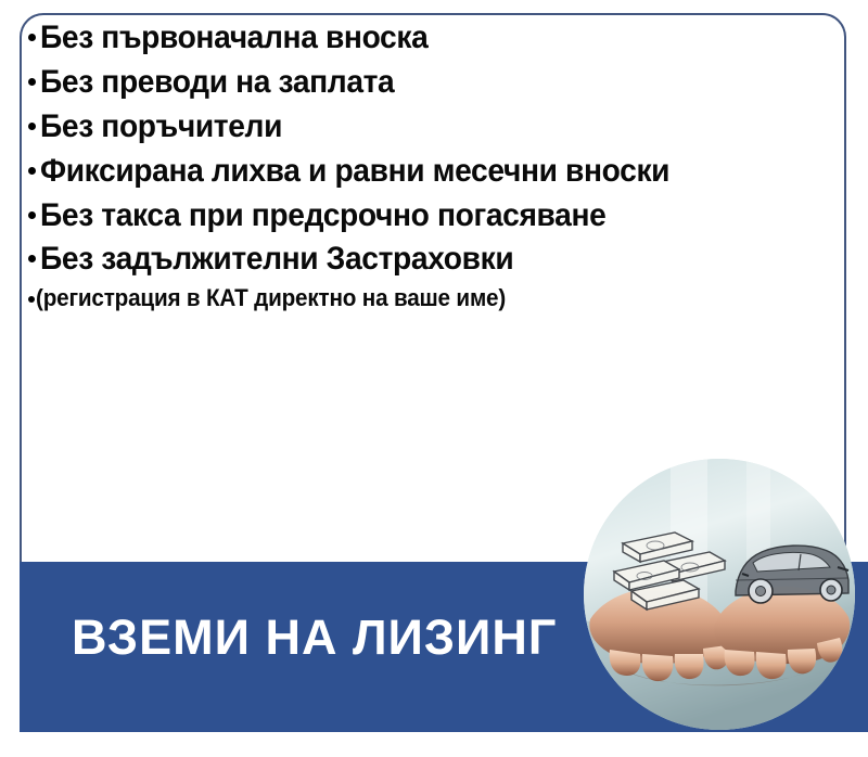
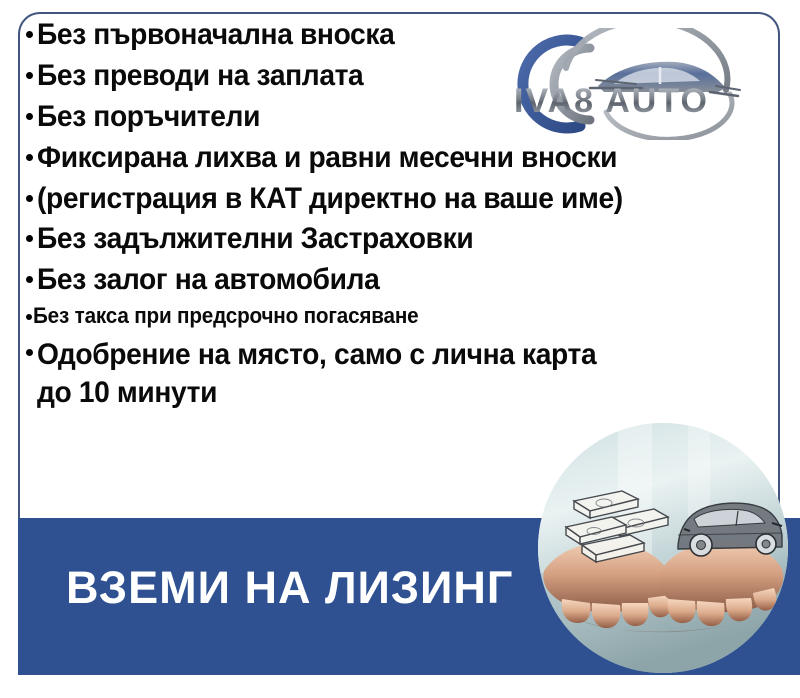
  Без първоначална вноска
  Без преводи на заплата
  Без поръчители
  Фиксирана лихва и равни месечни вноски
- Без такса при предсрочно погасяване
+ (регистрация в КАТ директно на ваше име)
  Без задължителни Застраховки
+ Без залог на автомобила
- (регистрация в КАТ директно на ваше име)
+ Без такса при предсрочно погасяване
+ Одобрение на място, само с лична карта
+ до 10 минути
+ IVA8 AUTO
  ВЗЕМИ НА ЛИЗИНГ
